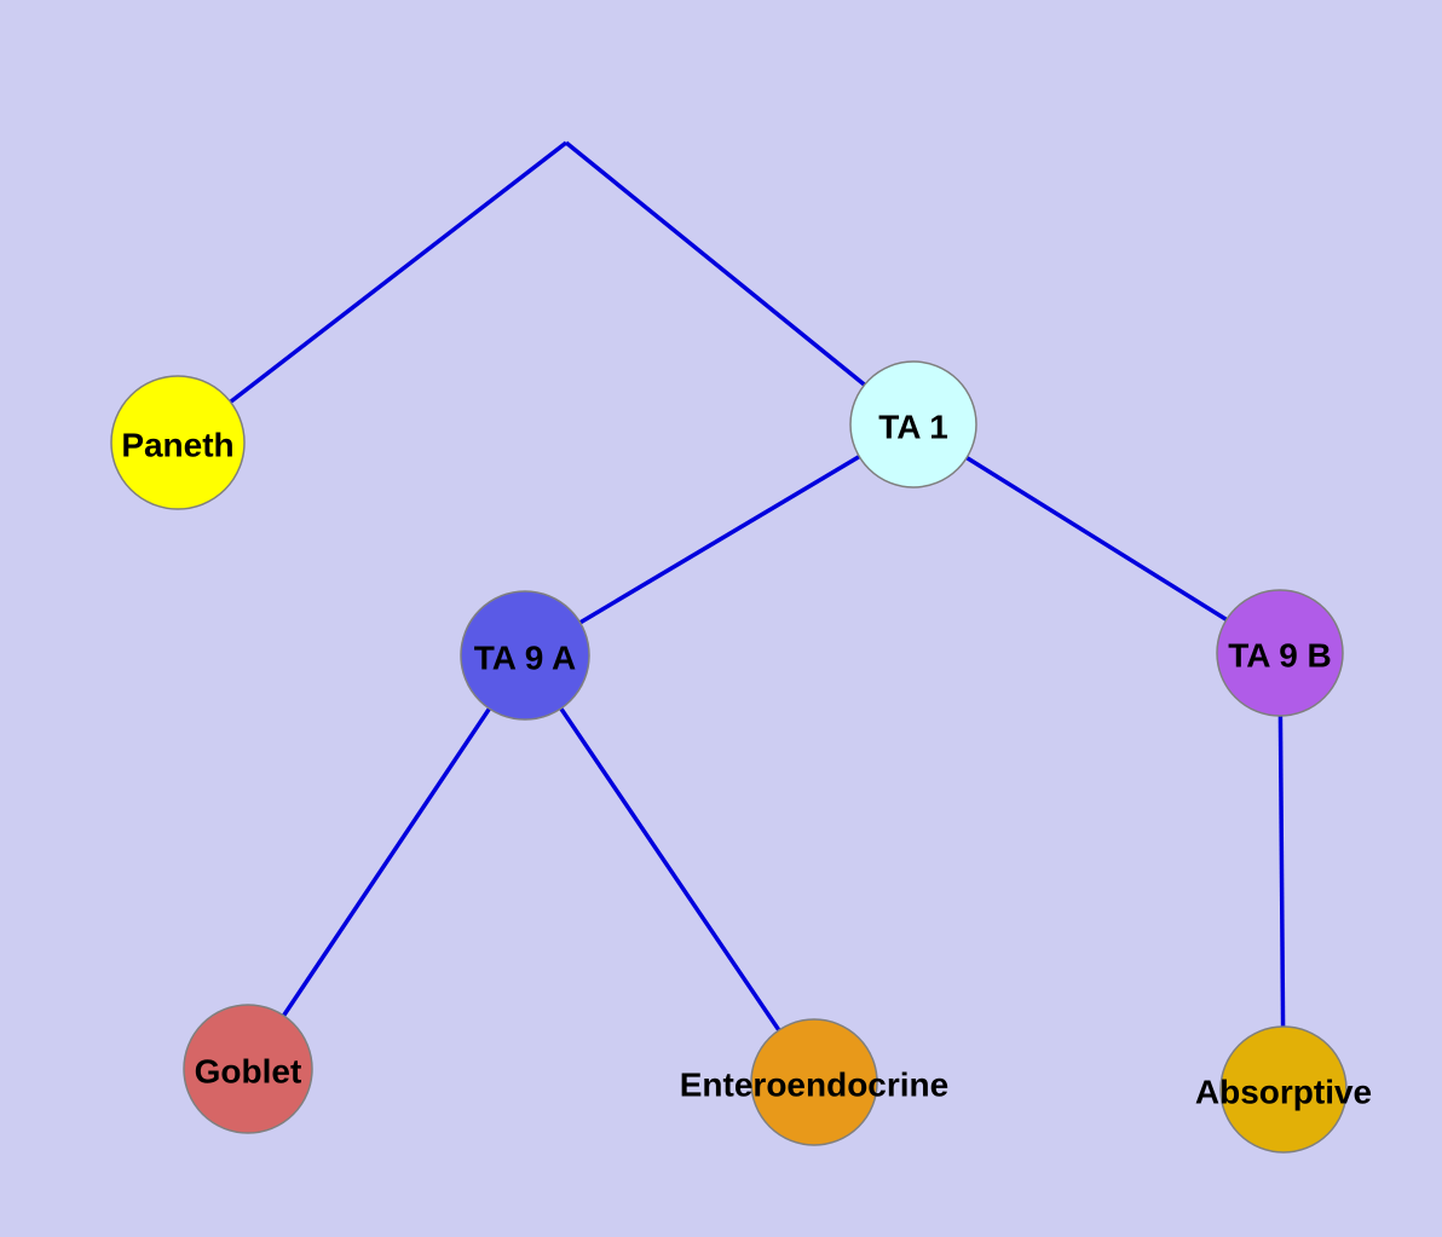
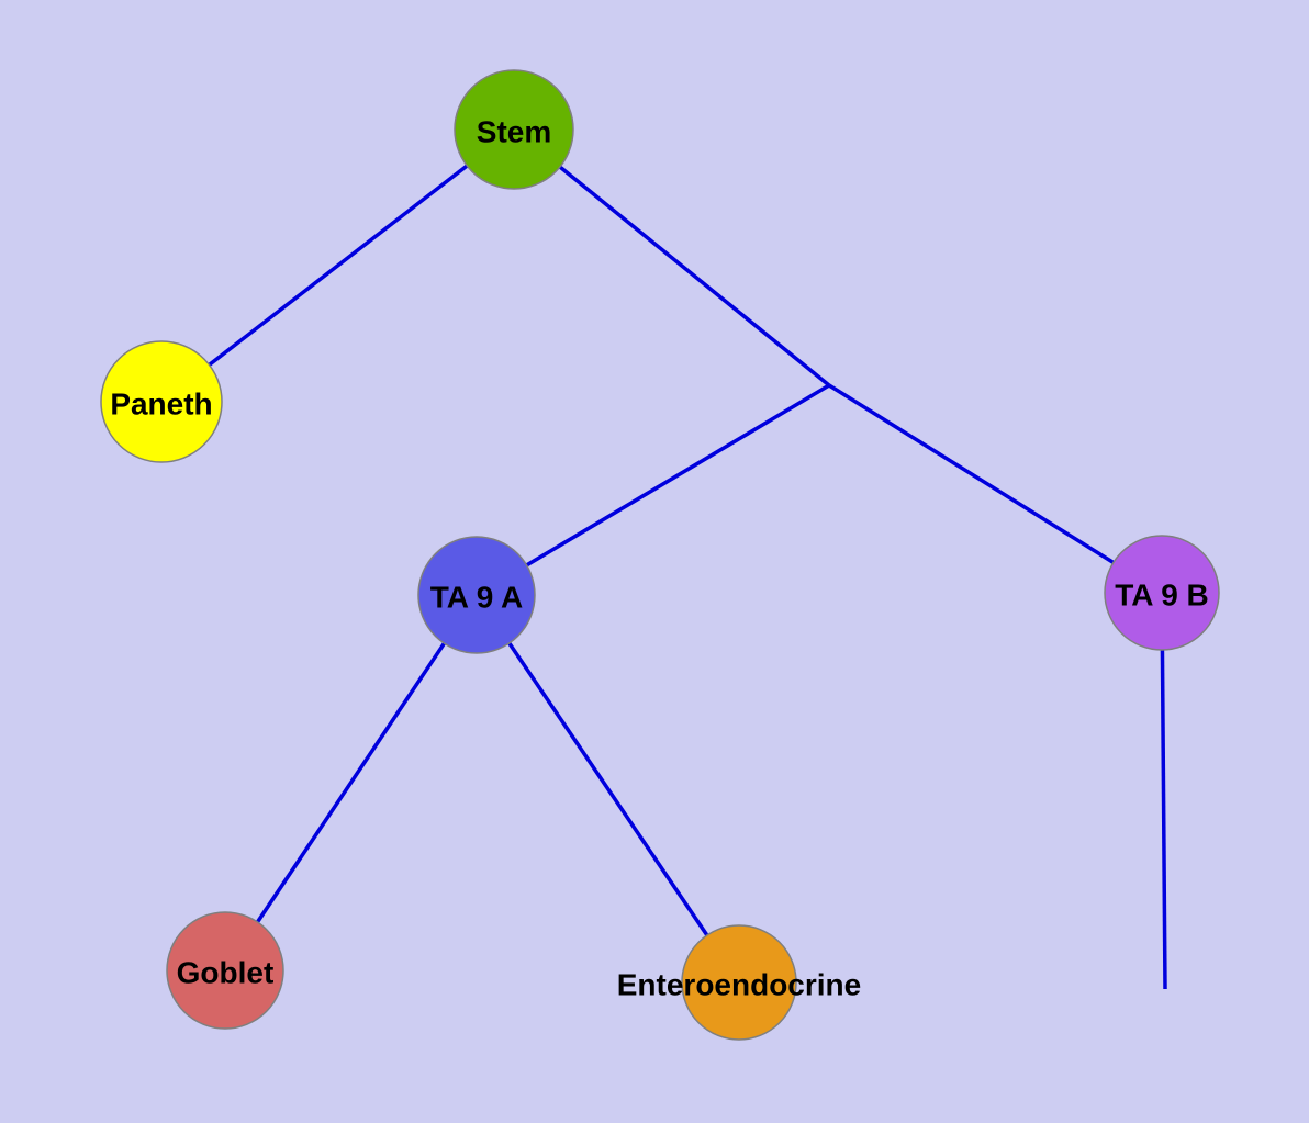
+ Stem
  Paneth
- TA 1
  TA 9 A
  TA 9 B
  Goblet
  Enteroendocrine
- Absorptive
